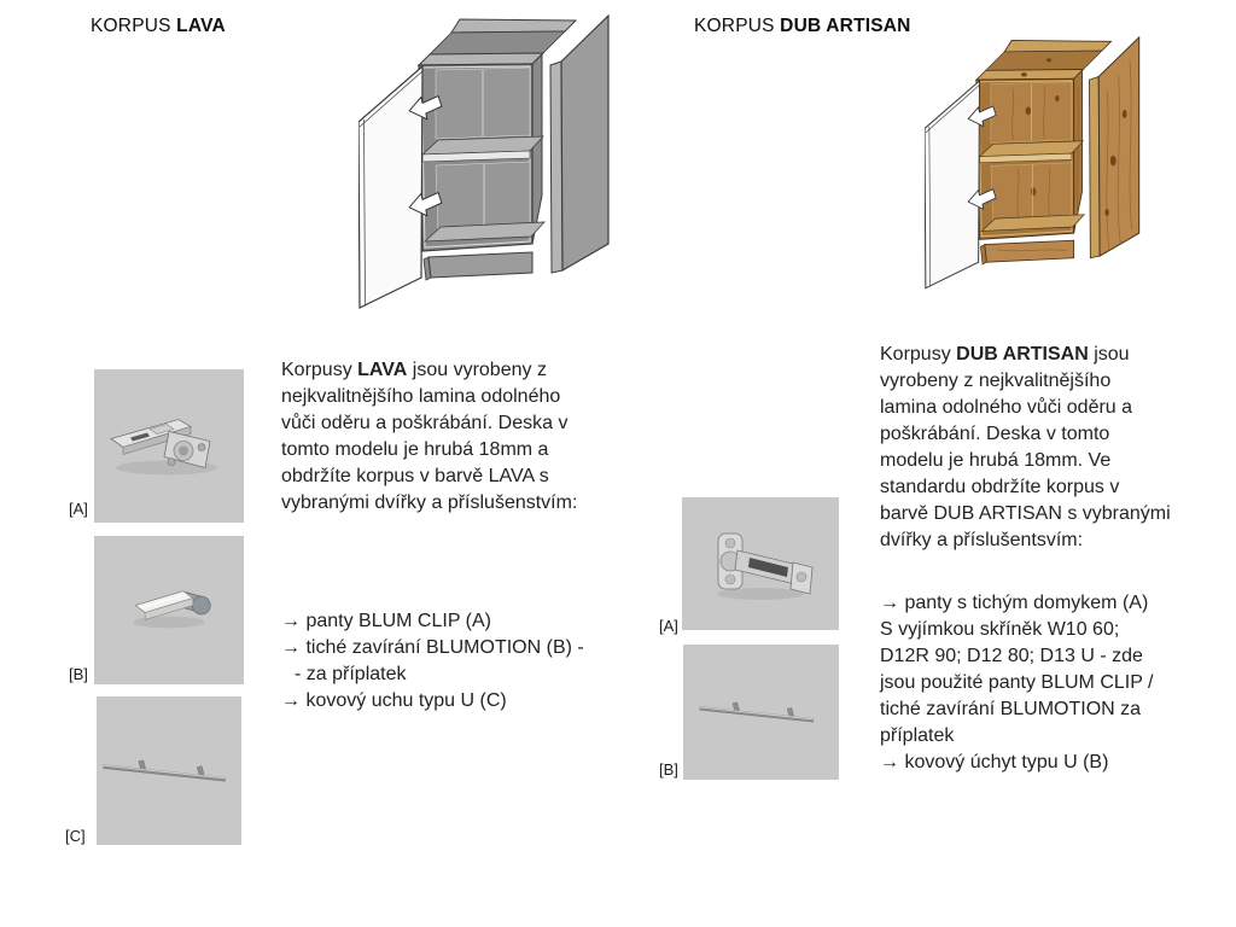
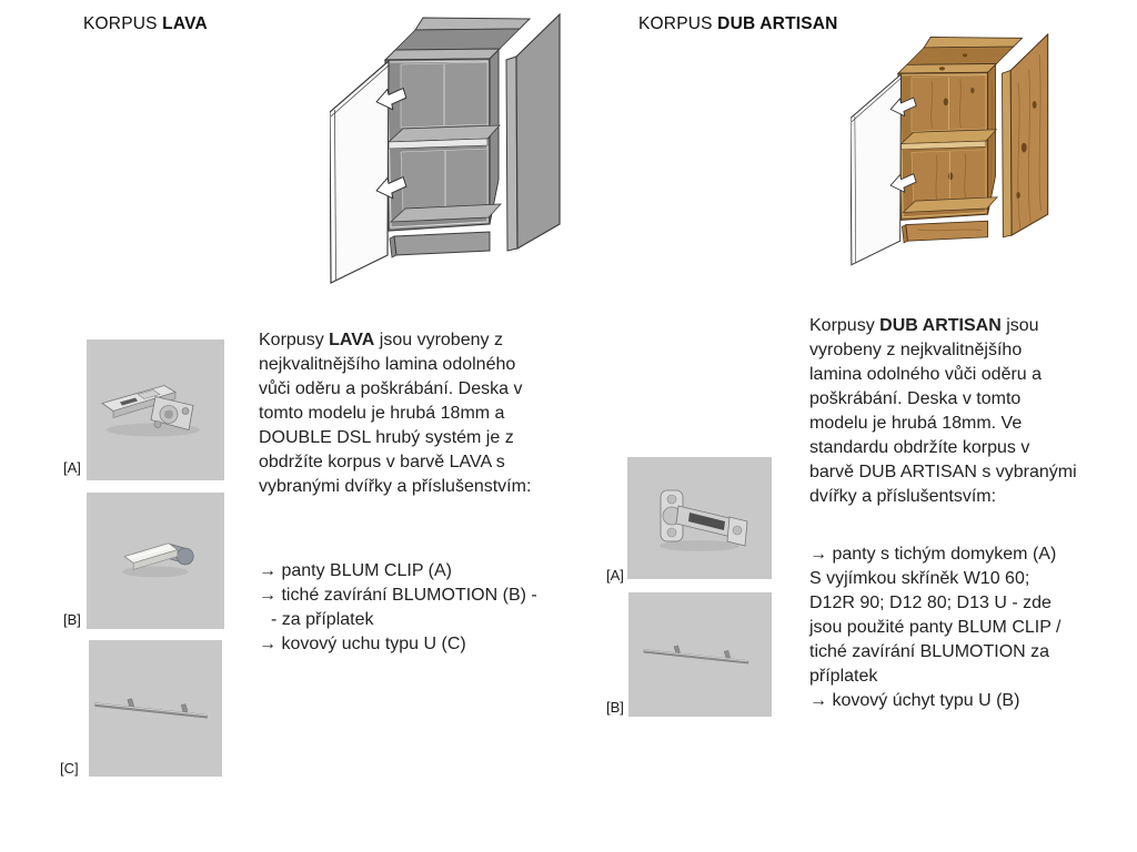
  KORPUS LAVA
  [A]
  [B]
  [C]
  Korpusy LAVA jsou vyrobeny z
  nejkvalitnějšího lamina odolného
  vůči oděru a poškrábání. Deska v
  tomto modelu je hrubá 18mm a
+ DOUBLE DSL hrubý systém je z
  obdržíte korpus v barvě LAVA s
  vybranými dvířky a příslušenstvím:
  → panty BLUM CLIP (A)
  → tiché zavírání BLUMOTION (B) -
  - za příplatek
  → kovový uchu typu U (C)
  KORPUS DUB ARTISAN
  [A]
  [B]
  Korpusy DUB ARTISAN jsou
  vyrobeny z nejkvalitnějšího
  lamina odolného vůči oděru a
  poškrábání. Deska v tomto
  modelu je hrubá 18mm. Ve
  standardu obdržíte korpus v
  barvě DUB ARTISAN s vybranými
  dvířky a příslušentsvím:
  → panty s tichým domykem (A)
  S vyjímkou skříněk W10 60;
  D12R 90; D12 80; D13 U - zde
  jsou použité panty BLUM CLIP /
  tiché zavírání BLUMOTION za
  příplatek
  → kovový úchyt typu U (B)
